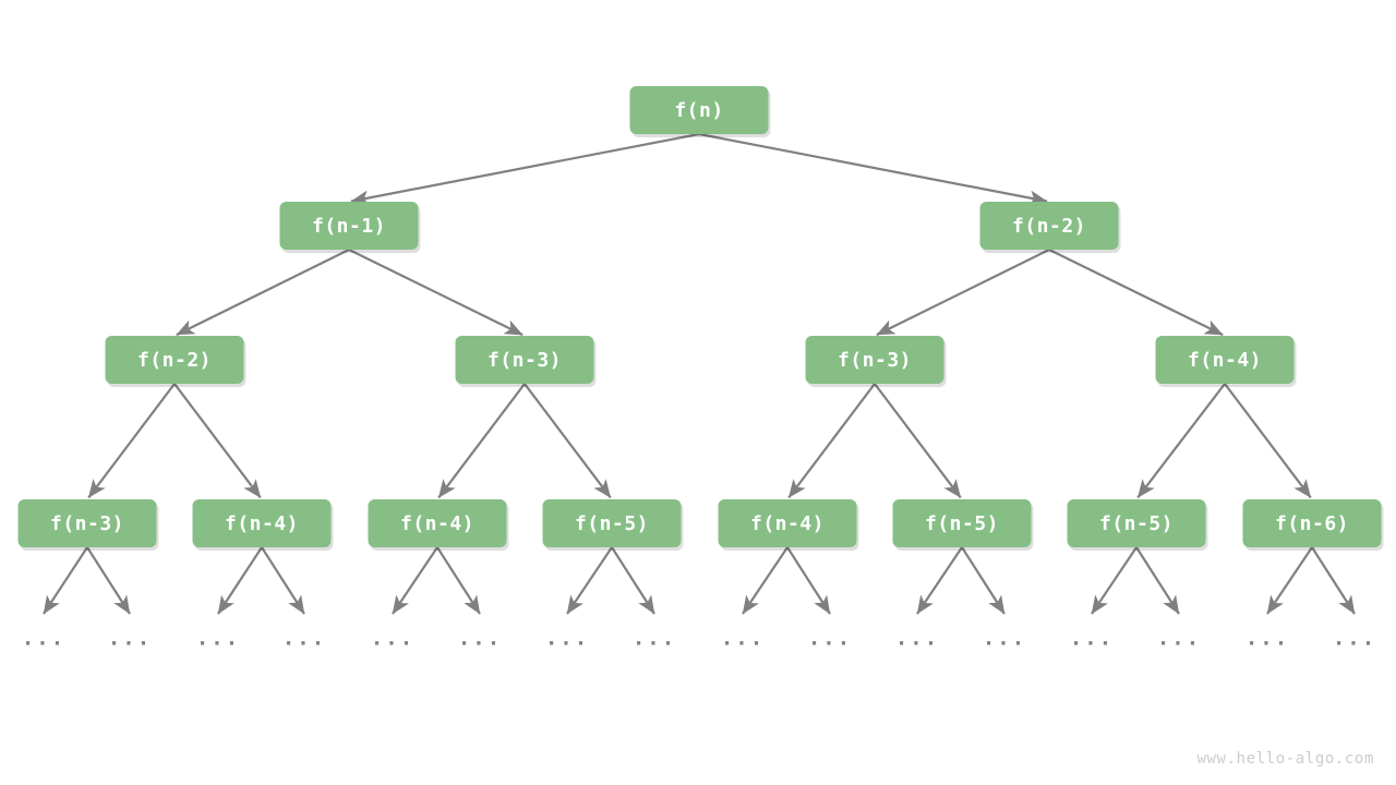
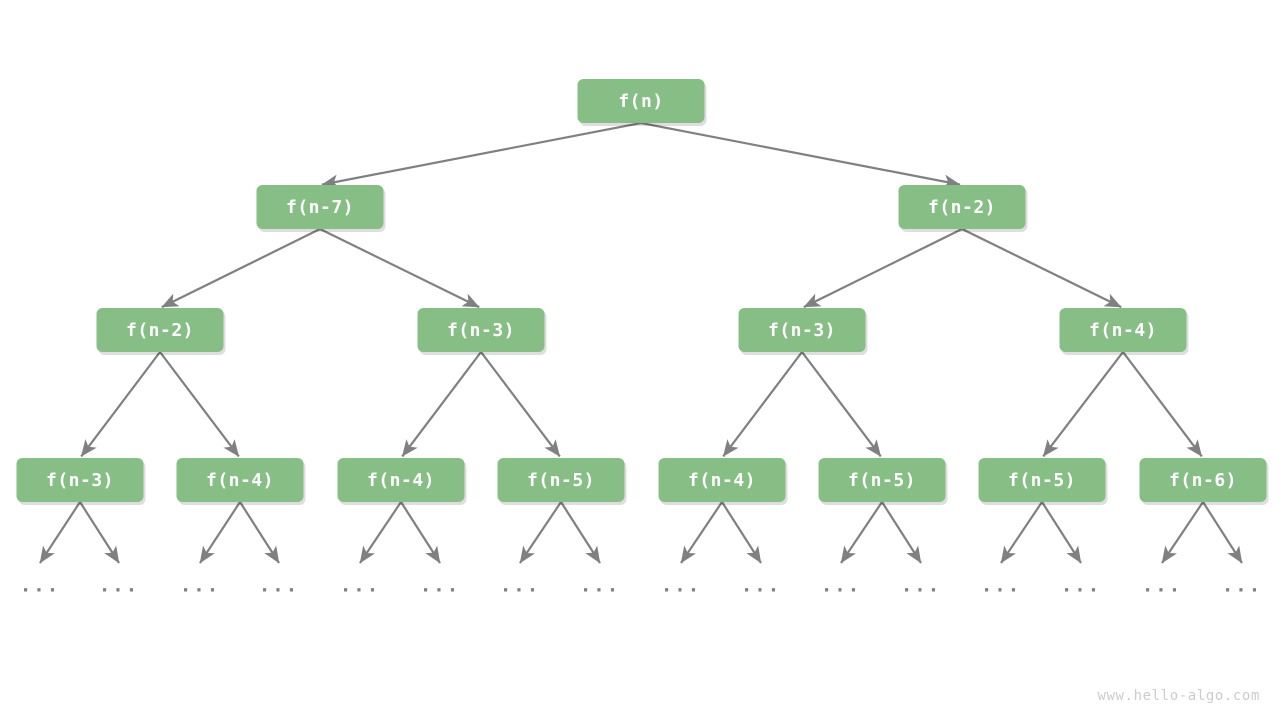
  f(n)
- f(n-1)
+ f(n-7)
  f(n-2)
  f(n-2)
  f(n-3)
  f(n-3)
  f(n-4)
  f(n-3)
  f(n-4)
  f(n-4)
  f(n-5)
  f(n-4)
  f(n-5)
  f(n-5)
  f(n-6)
  ...
  ...
  ...
  ...
  ...
  ...
  ...
  ...
  ...
  ...
  ...
  ...
  ...
  ...
  ...
  ...
  www.hello-algo.com
